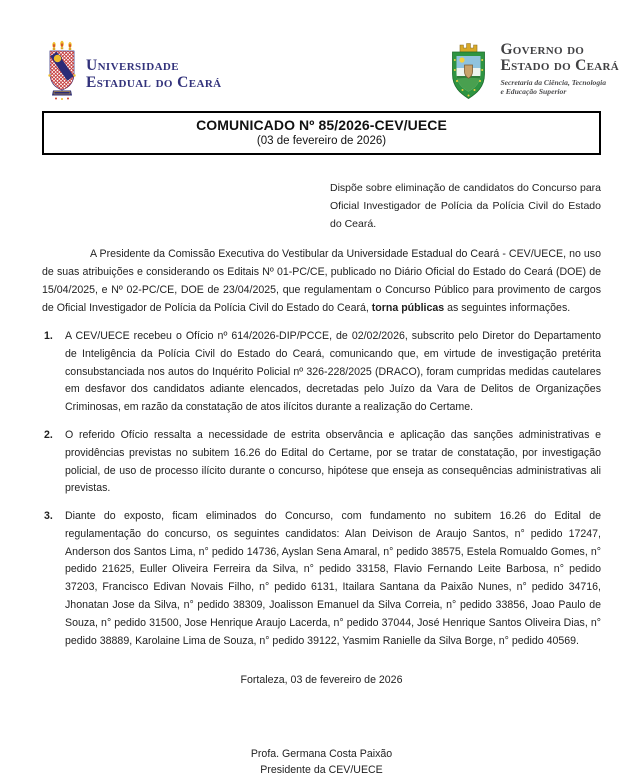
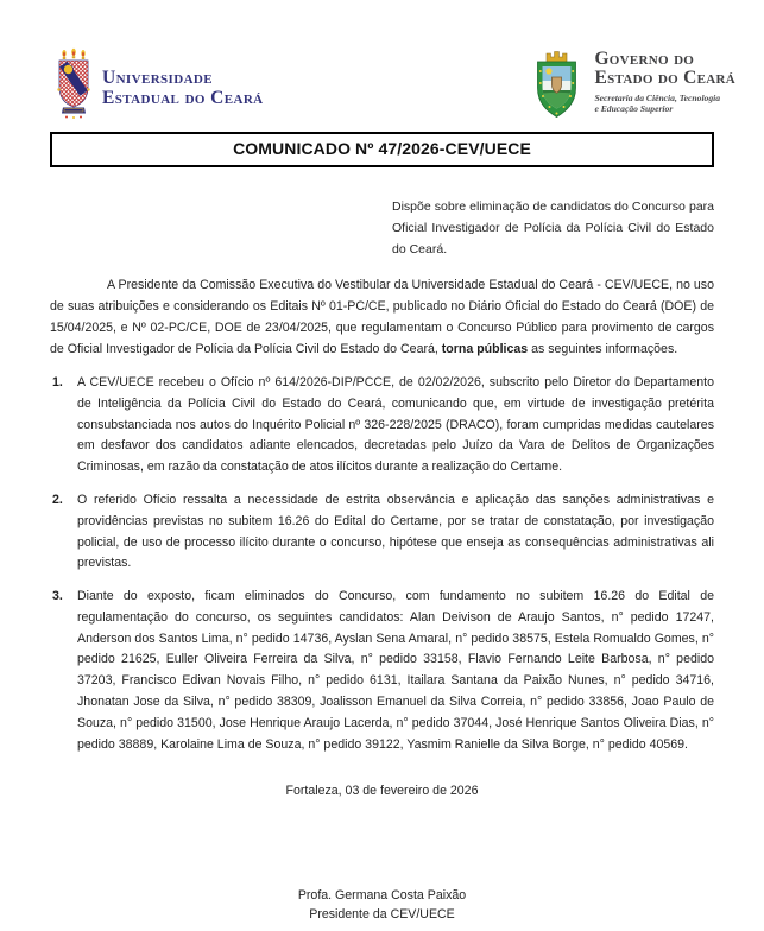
  Universidade
  Estadual do Ceará
  Governo do
  Estado do Ceará
  Secretaria da Ciência, Tecnologia
  e Educação Superior
- COMUNICADO Nº 85/2026-CEV/UECE
+ COMUNICADO Nº 47/2026-CEV/UECE
- (03 de fevereiro de 2026)
  Dispõe sobre eliminação de candidatos do Concurso para Oficial Investigador de Polícia da Polícia Civil do Estado do Ceará.
  A Presidente da Comissão Executiva do Vestibular da Universidade Estadual do Ceará - CEV/UECE, no uso de suas atribuições e considerando os Editais Nº 01-PC/CE, publicado no Diário Oficial do Estado do Ceará (DOE) de 15/04/2025, e Nº 02-PC/CE, DOE de 23/04/2025, que regulamentam o Concurso Público para provimento de cargos de Oficial Investigador de Polícia da Polícia Civil do Estado do Ceará, torna públicas as seguintes informações.
  1.
  A CEV/UECE recebeu o Ofício nº 614/2026-DIP/PCCE, de 02/02/2026, subscrito pelo Diretor do Departamento de Inteligência da Polícia Civil do Estado do Ceará, comunicando que, em virtude de investigação pretérita consubstanciada nos autos do Inquérito Policial nº 326-228/2025 (DRACO), foram cumpridas medidas cautelares em desfavor dos candidatos adiante elencados, decretadas pelo Juízo da Vara de Delitos de Organizações Criminosas, em razão da constatação de atos ilícitos durante a realização do Certame.
  2.
  O referido Ofício ressalta a necessidade de estrita observância e aplicação das sanções administrativas e providências previstas no subitem 16.26 do Edital do Certame, por se tratar de constatação, por investigação policial, de uso de processo ilícito durante o concurso, hipótese que enseja as consequências administrativas ali previstas.
  3.
  Diante do exposto, ficam eliminados do Concurso, com fundamento no subitem 16.26 do Edital de regulamentação do concurso, os seguintes candidatos: Alan Deivison de Araujo Santos, n° pedido 17247, Anderson dos Santos Lima, n° pedido 14736, Ayslan Sena Amaral, n° pedido 38575, Estela Romualdo Gomes, n° pedido 21625, Euller Oliveira Ferreira da Silva, n° pedido 33158, Flavio Fernando Leite Barbosa, n° pedido 37203, Francisco Edivan Novais Filho, n° pedido 6131, Itailara Santana da Paixão Nunes, n° pedido 34716, Jhonatan Jose da Silva, n° pedido 38309, Joalisson Emanuel da Silva Correia, n° pedido 33856, Joao Paulo de Souza, n° pedido 31500, Jose Henrique Araujo Lacerda, n° pedido 37044, José Henrique Santos Oliveira Dias, n° pedido 38889, Karolaine Lima de Souza, n° pedido 39122, Yasmim Ranielle da Silva Borge, n° pedido 40569.
  Fortaleza, 03 de fevereiro de 2026
  Profa. Germana Costa Paixão
  Presidente da CEV/UECE
